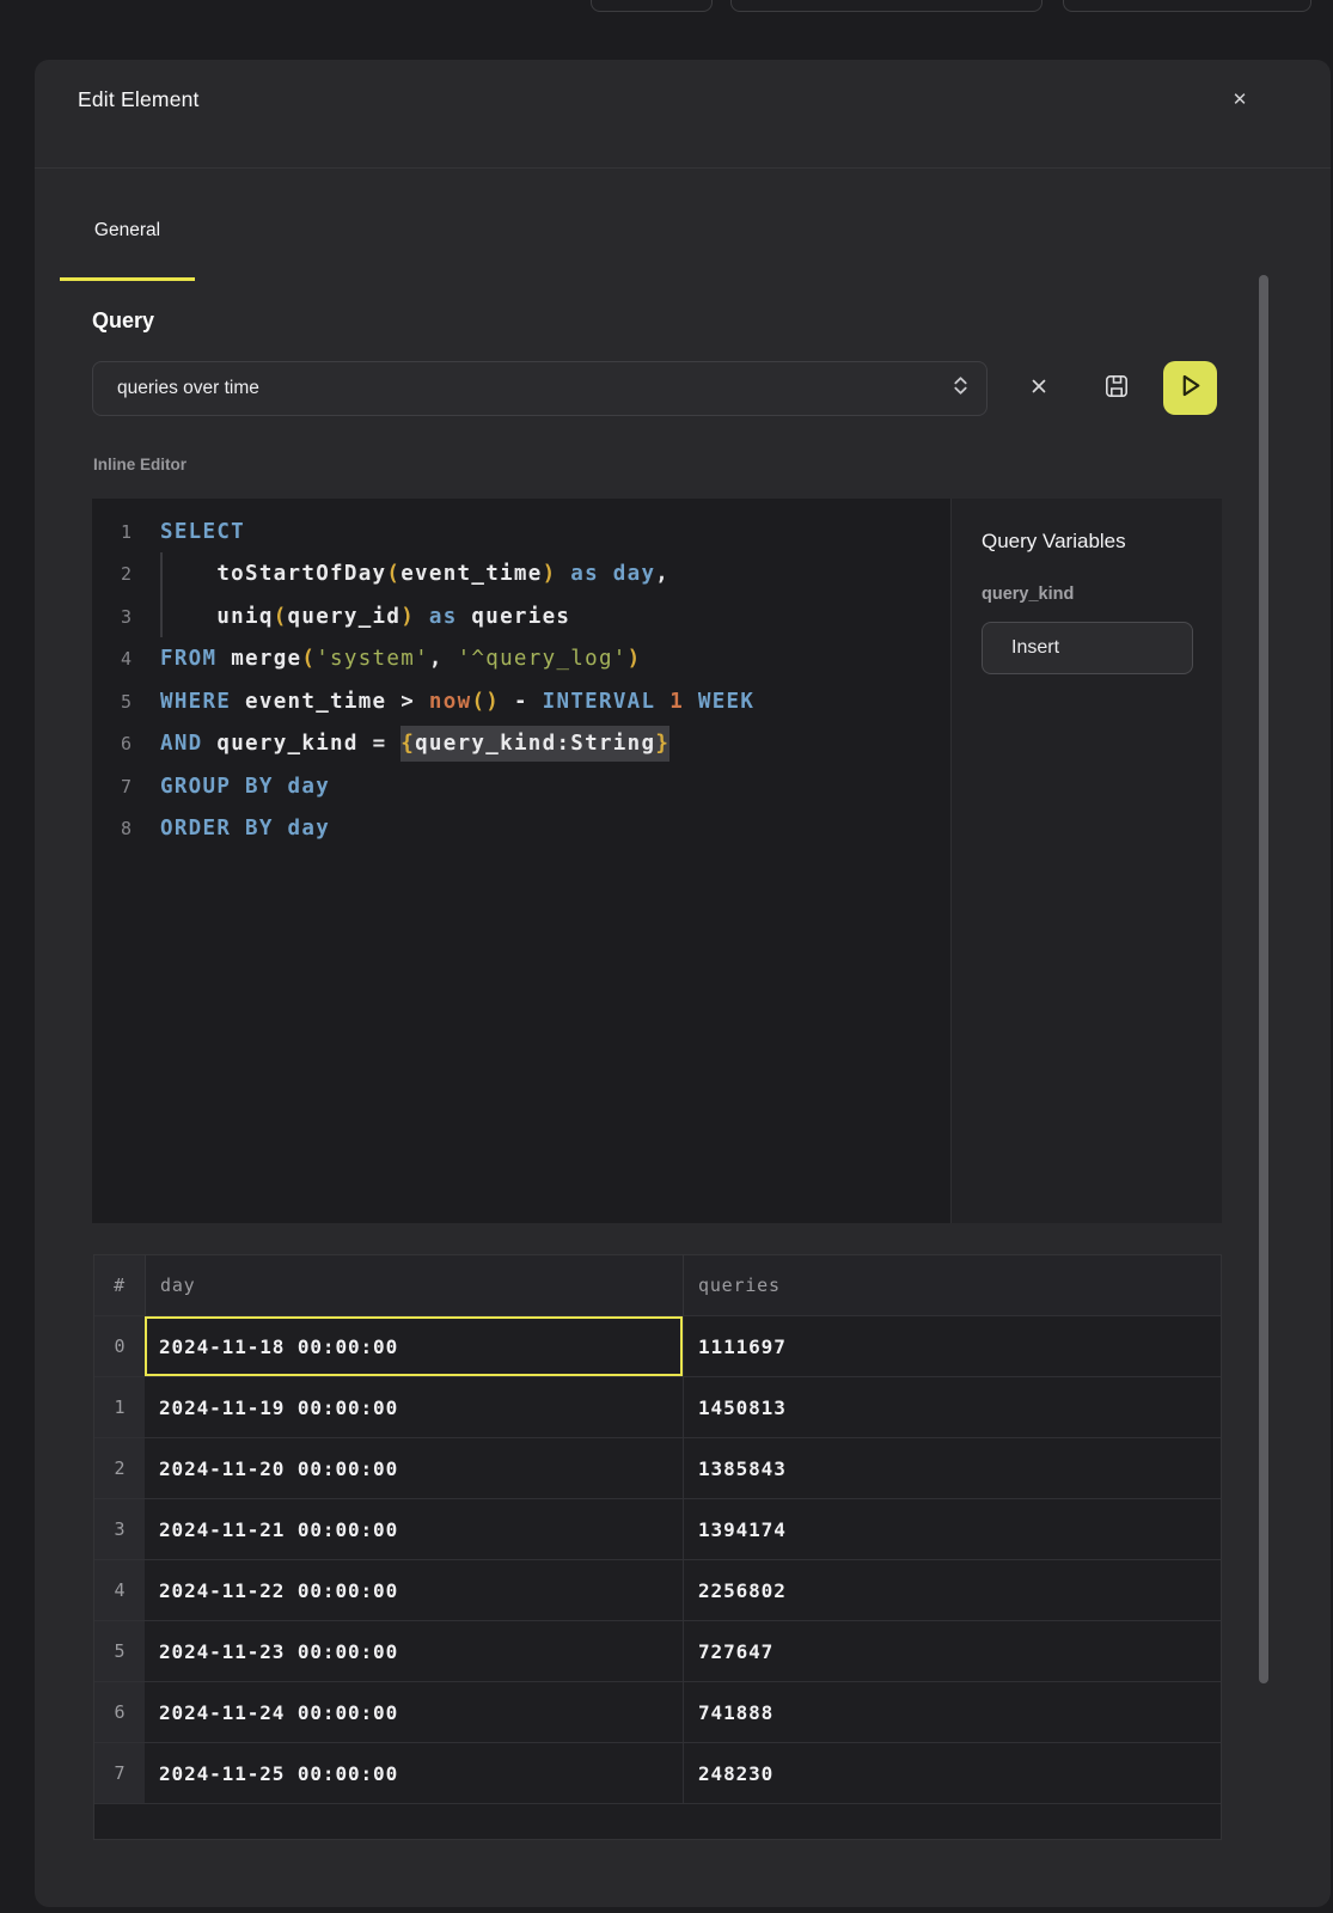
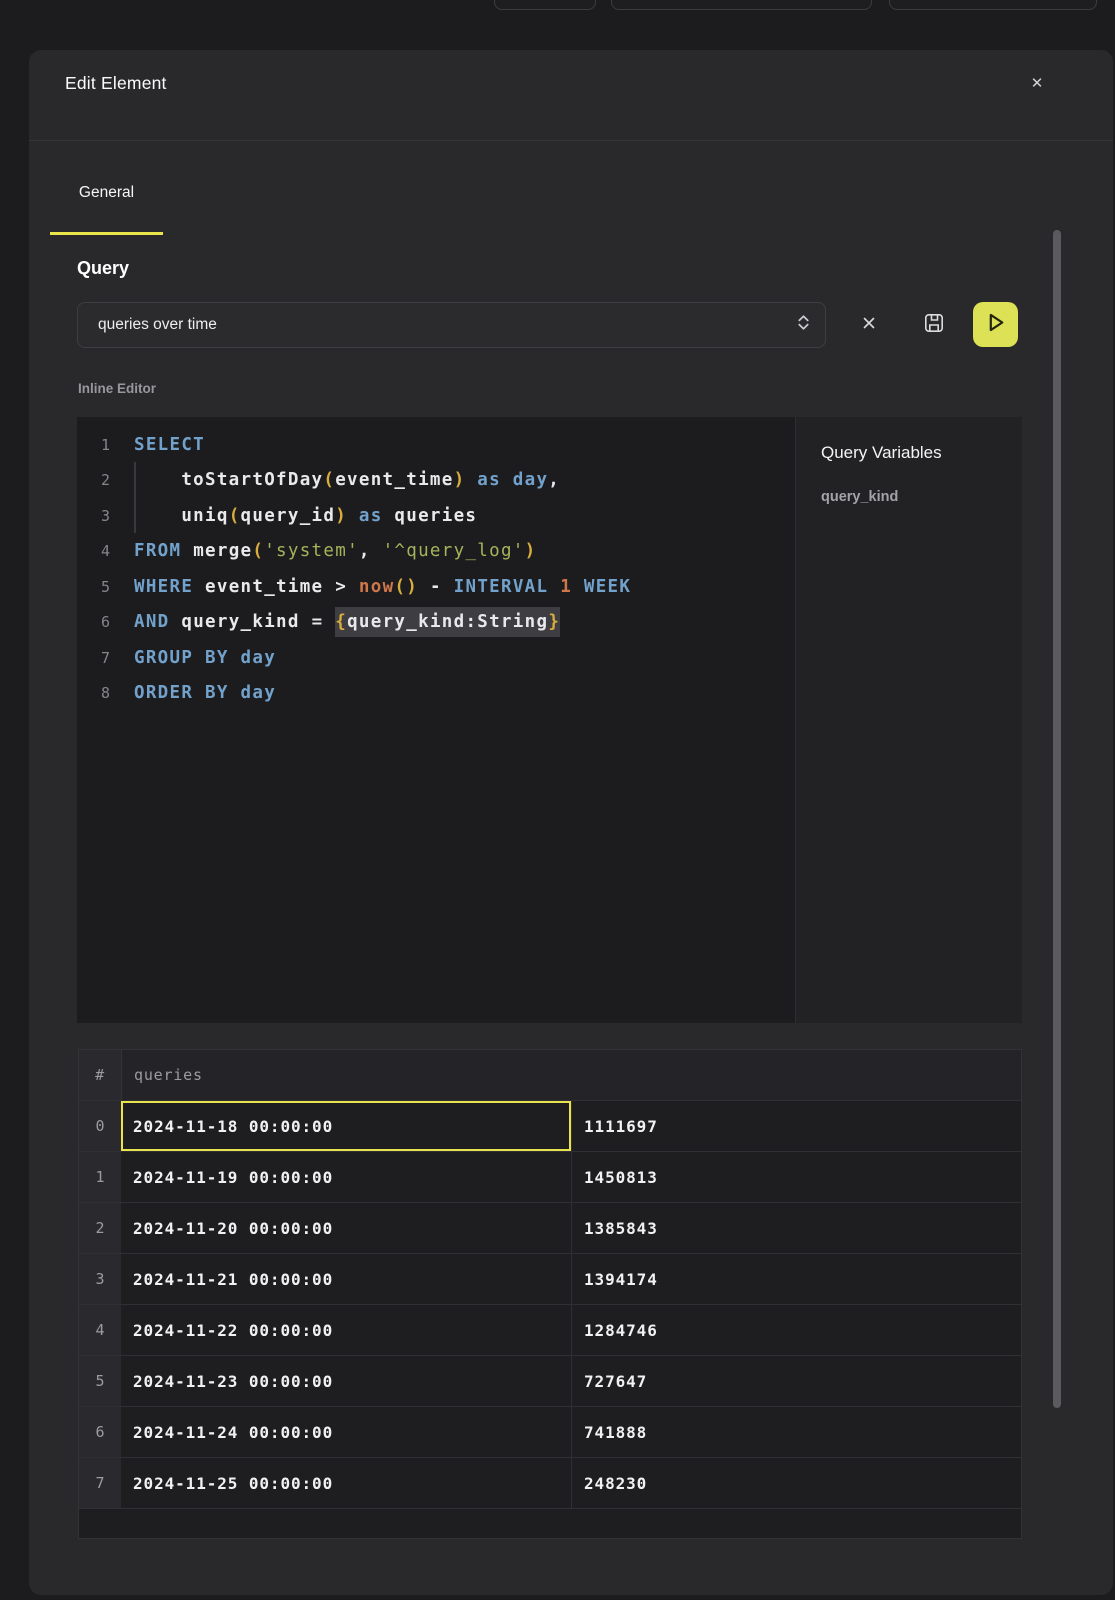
  Edit Element
  ✕
  General
  Query
  queries over time
  Inline Editor
  1
  SELECT
  2
  toStartOfDay(event_time) as day,
  3
  uniq(query_id) as queries
  4
  FROM merge('system', '^query_log')
  5
  WHERE event_time > now() - INTERVAL 1 WEEK
  6
  AND query_kind = {query_kind:String}
  7
  GROUP BY day
  8
  ORDER BY day
  Query Variables
  query_kind
- Insert
  #
- day
  queries
  0
  2024-11-18 00:00:00
  1111697
  1
  2024-11-19 00:00:00
  1450813
  2
  2024-11-20 00:00:00
  1385843
  3
  2024-11-21 00:00:00
  1394174
  4
  2024-11-22 00:00:00
- 2256802
+ 1284746
  5
  2024-11-23 00:00:00
  727647
  6
  2024-11-24 00:00:00
  741888
  7
  2024-11-25 00:00:00
  248230
